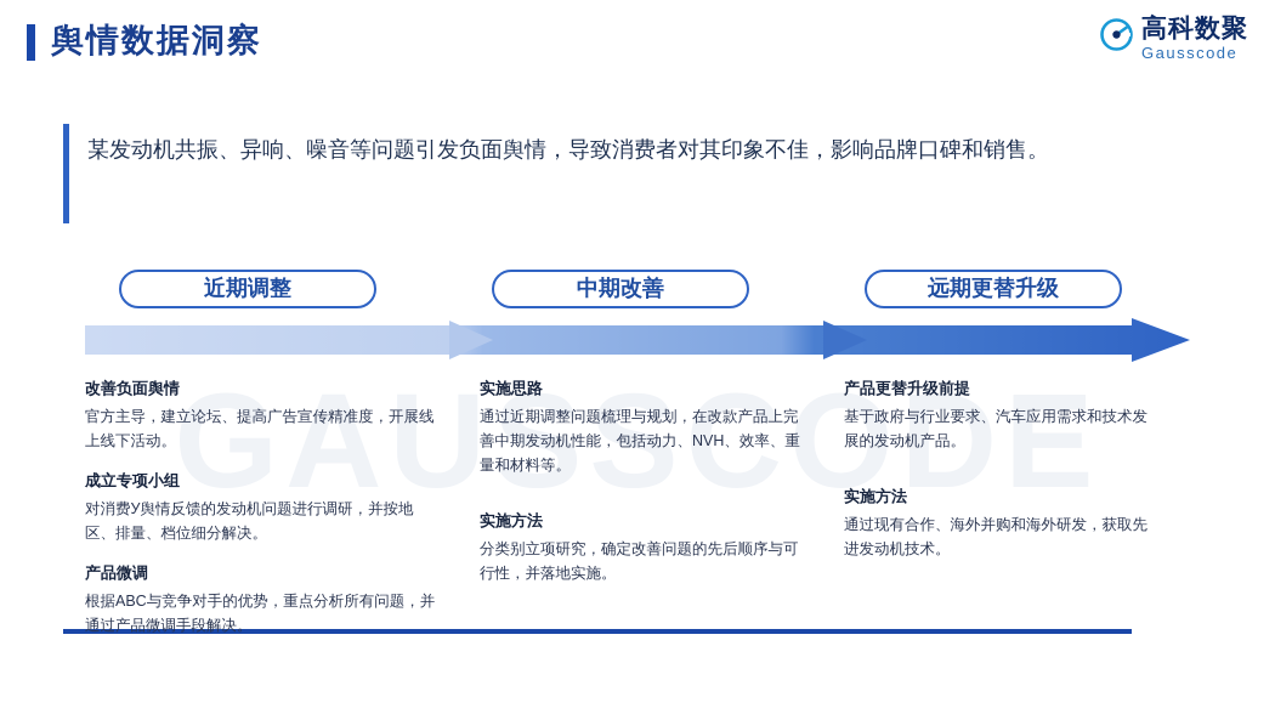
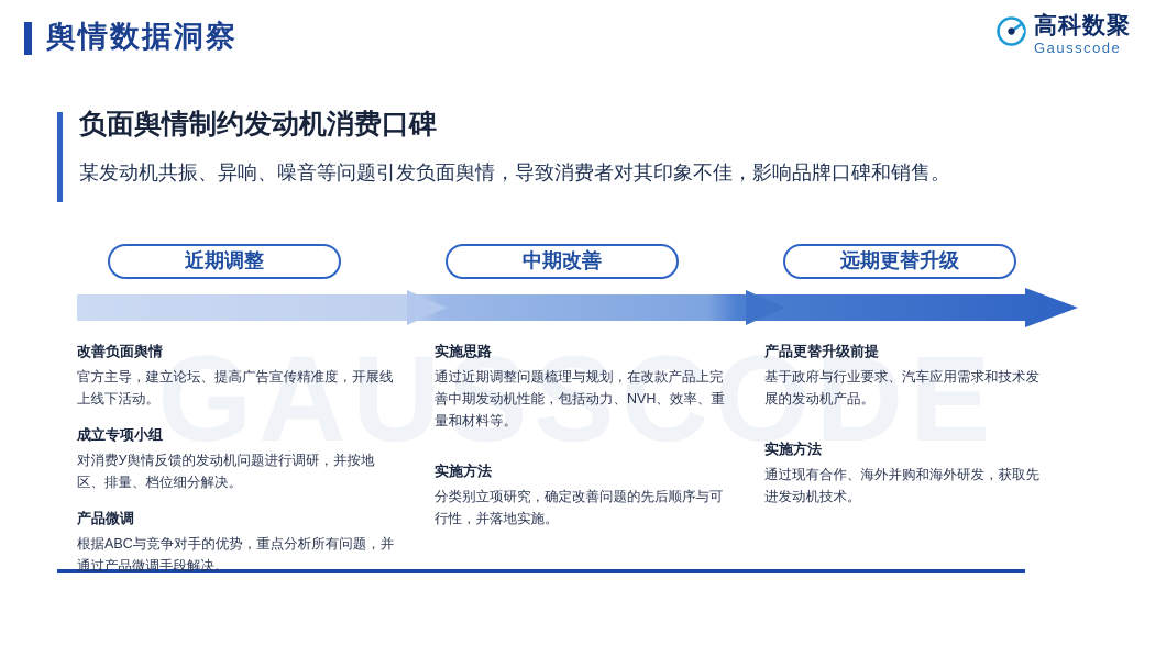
  GAUSSCODE
  舆情数据洞察
  高科数聚
  Gausscode
+ 负面舆情制约发动机消费口碑
  某发动机共振、异响、噪音等问题引发负面舆情，导致消费者对其印象不佳，影响品牌口碑和销售。
  近期调整
  中期改善
  远期更替升级
  改善负面舆情
  官方主导，建立论坛、提高广告宣传精准度，开展线上线下活动。
  成立专项小组
  对消费У舆情反馈的发动机问题进行调研，并按地区、排量、档位细分解决。
  产品微调
  根据ABC与竞争对手的优势，重点分析所有问题，并通过产品微调手段解决。
  实施思路
  通过近期调整问题梳理与规划，在改款产品上完善中期发动机性能，包括动力、NVH、效率、重量和材料等。
  实施方法
  分类别立项研究，确定改善问题的先后顺序与可行性，并落地实施。
  产品更替升级前提
  基于政府与行业要求、汽车应用需求和技术发展的发动机产品。
  实施方法
  通过现有合作、海外并购和海外研发，获取先进发动机技术。
